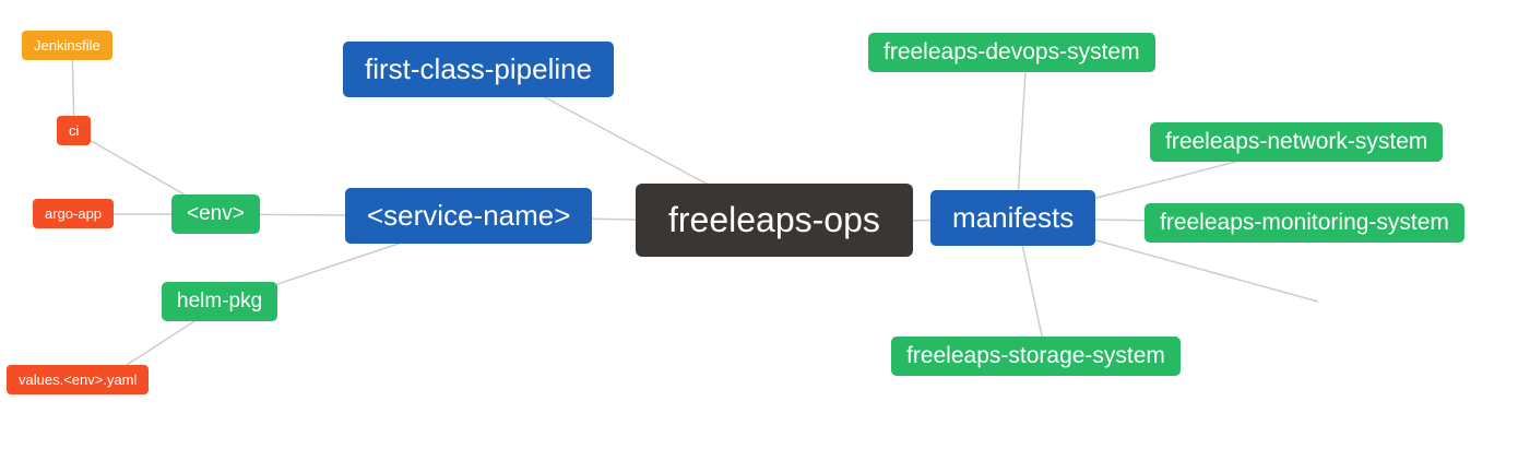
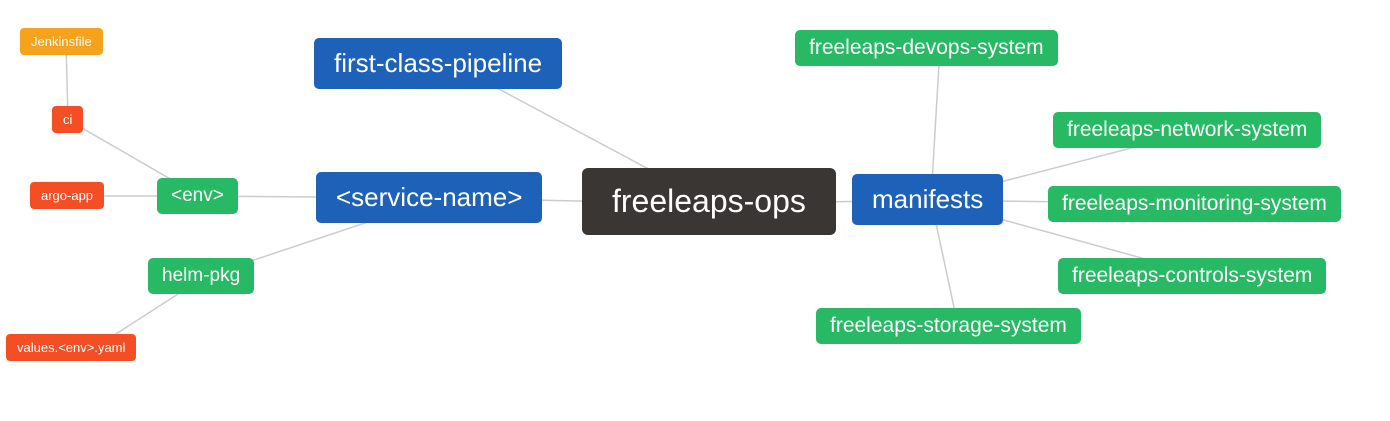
  Jenkinsfile
  ci
  argo-app
  <env>
  helm-pkg
  values.<env>.yaml
  first-class-pipeline
  <service-name>
  freeleaps-ops
  manifests
  freeleaps-devops-system
  freeleaps-network-system
  freeleaps-monitoring-system
+ freeleaps-controls-system
  freeleaps-storage-system
